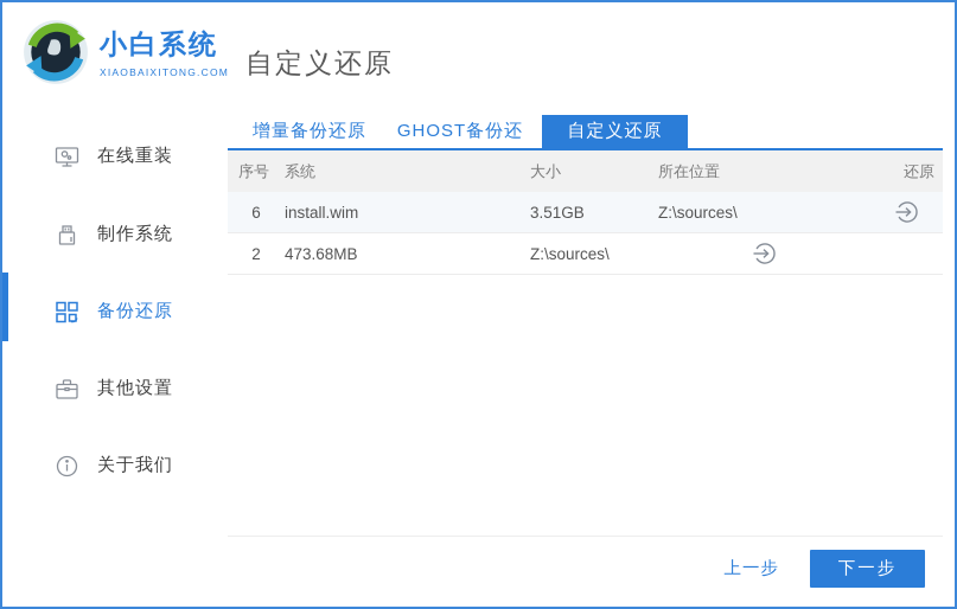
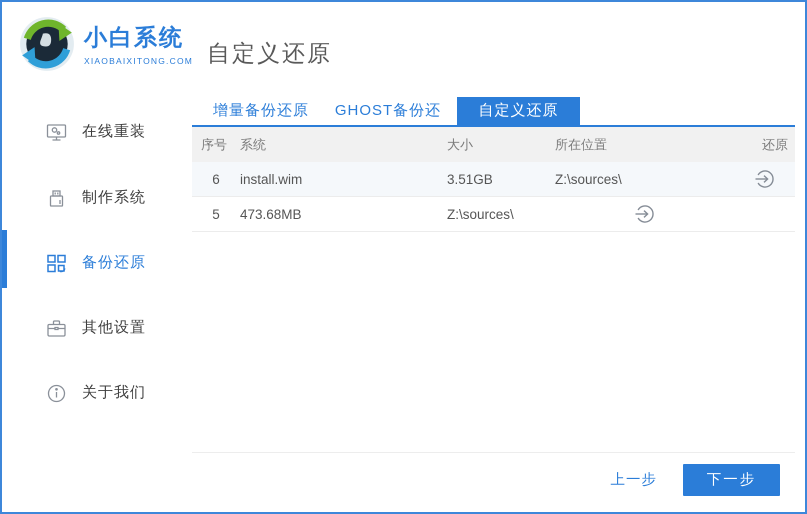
  小白系统
  XIAOBAIXITONG.COM
  自定义还原
  在线重装
  制作系统
  备份还原
  其他设置
  关于我们
  增量备份还原
  GHOST备份还
  自定义还原
  序号
  系统
  大小
  所在位置
  还原
  6
  install.wim
  3.51GB
  Z:\sources\
- 2
+ 5
  473.68MB
  Z:\sources\
  上一步
  下一步
